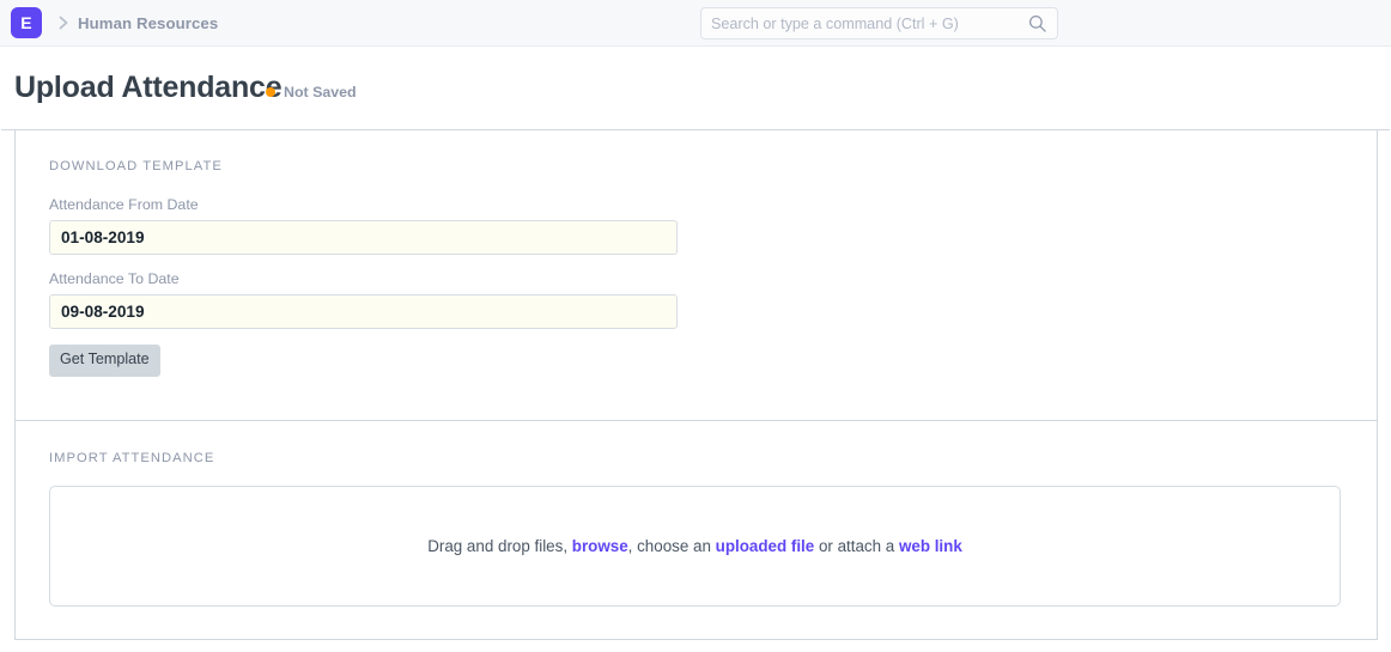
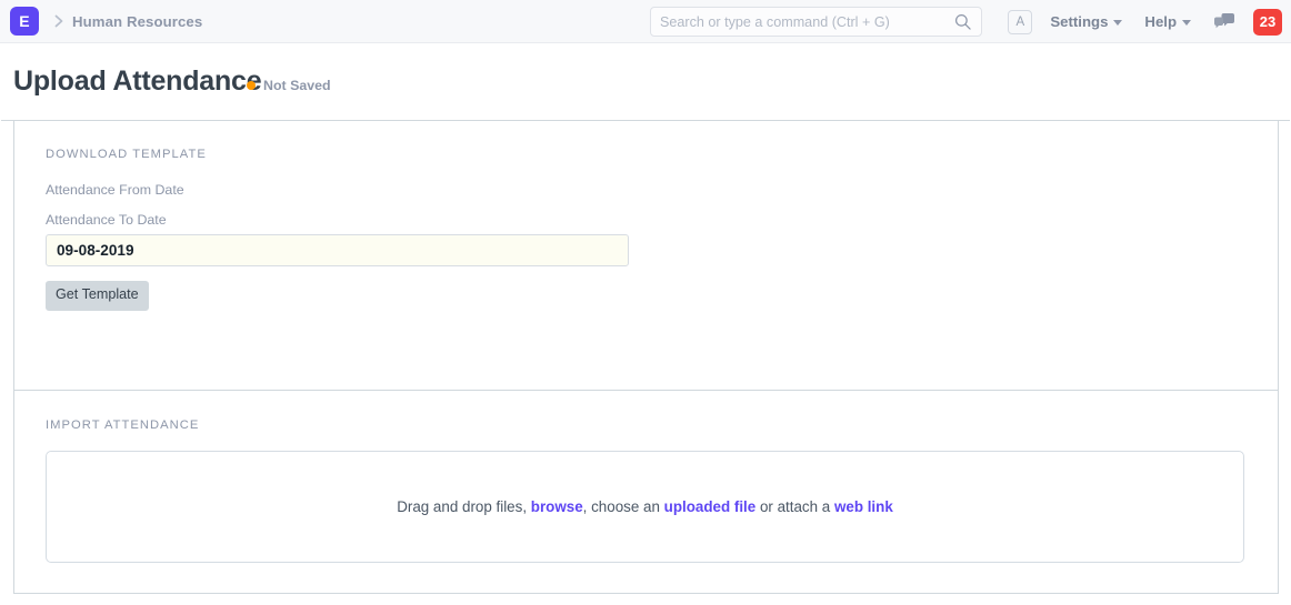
  E
  Human Resources
  Search or type a command (Ctrl + G)
+ A
+ Settings
+ Help
+ 23
  Upload Attendanc
  Not Saved
  DOWNLOAD TEMPLATE
  Attendance From Date
- 01-08-2019
  Attendance To Date
  09-08-2019
  Get Template
  IMPORT ATTENDANCE
  Drag and drop files, browse, choose an uploaded file or attach a web link
